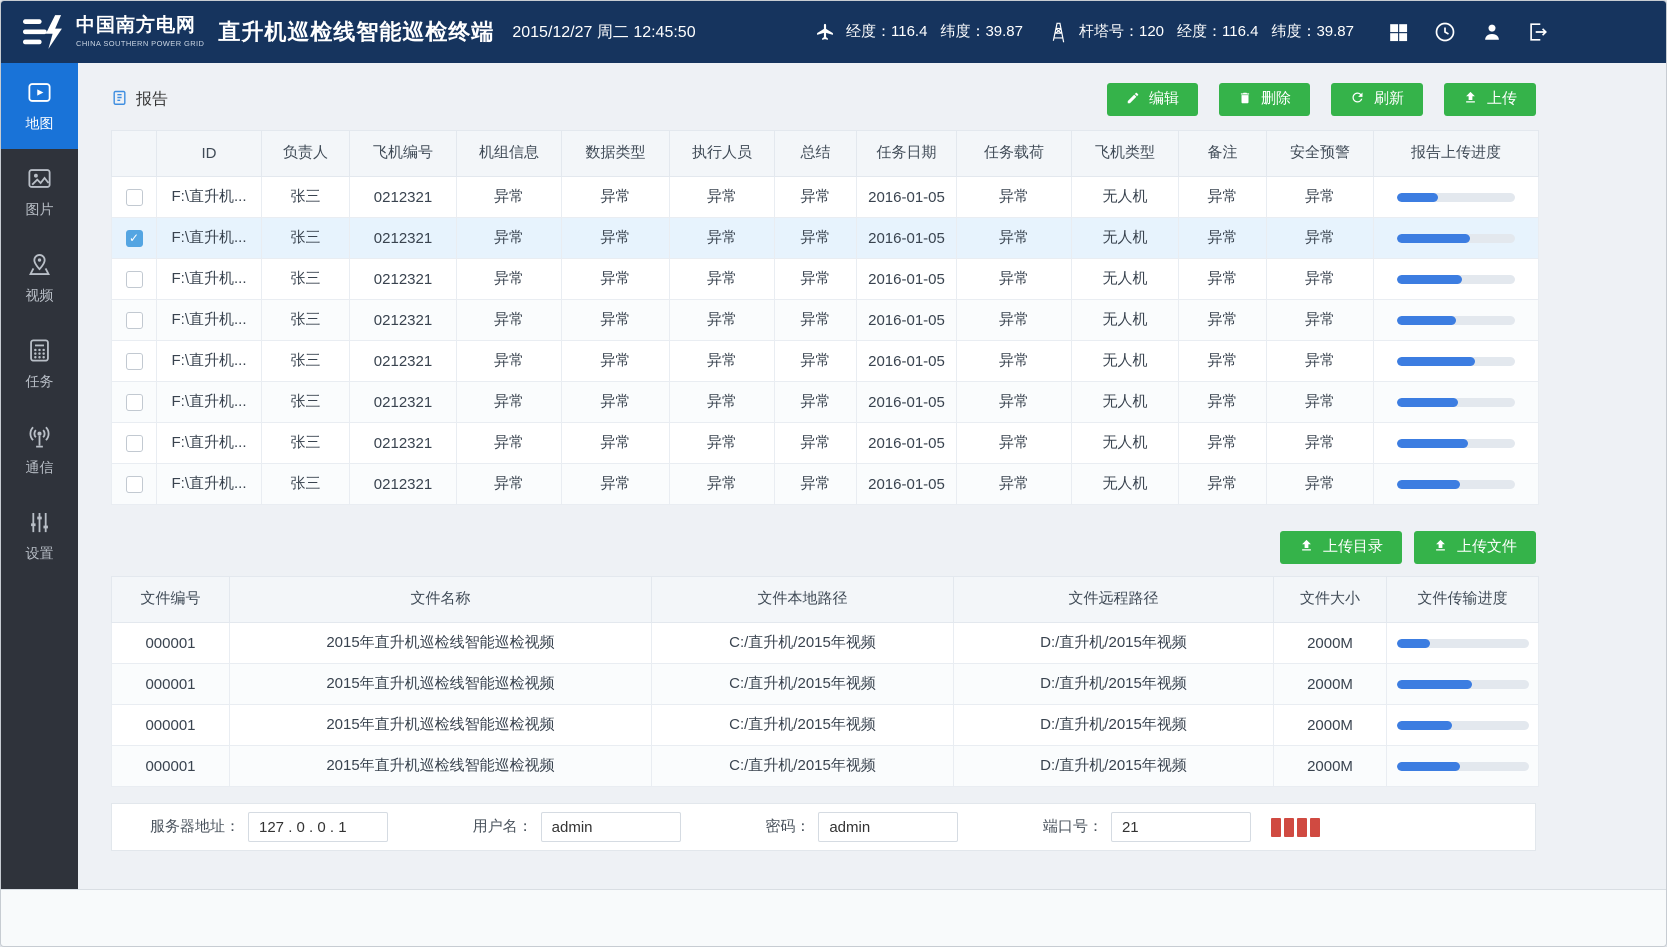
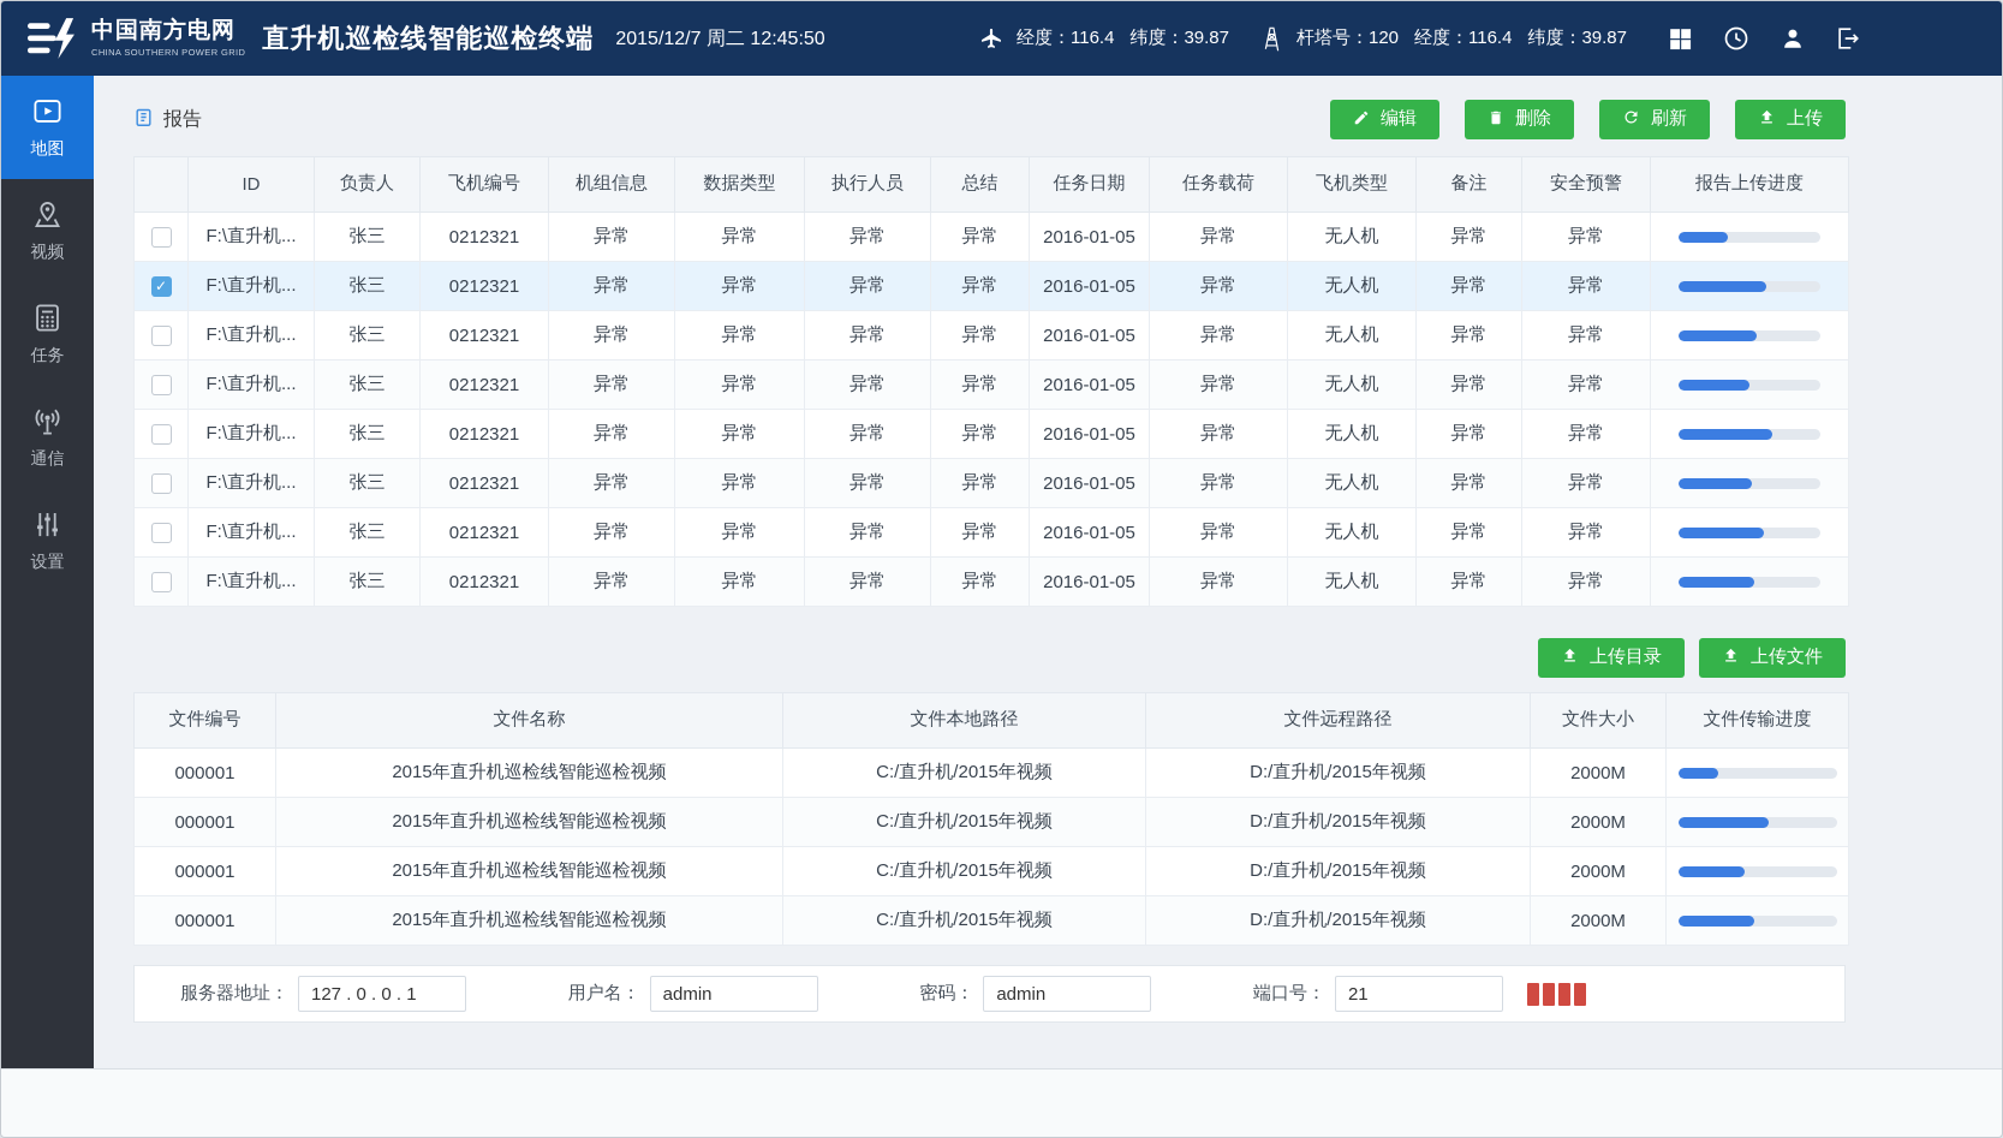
  中国南方电网
  CHINA SOUTHERN POWER GRID
  直升机巡检线智能巡检终端
- 2015/12/27 周二 12:45:50
+ 2015/12/7 周二 12:45:50
  经度：116.4
  纬度：39.87
  杆塔号：120
  经度：116.4
  纬度：39.87
  地图
- 图片
  视频
  任务
  通信
  设置
  报告
  编辑
  删除
  刷新
  上传
  	ID	负责人	飞机编号	机组信息	数据类型	执行人员	总结	任务日期	任务载荷	飞机类型	备注	安全预警	报告上传进度
  	F:\直升机...	张三	0212321	异常	异常	异常	异常	2016-01-05	异常	无人机	异常	异常
  	F:\直升机...	张三	0212321	异常	异常	异常	异常	2016-01-05	异常	无人机	异常	异常
  	F:\直升机...	张三	0212321	异常	异常	异常	异常	2016-01-05	异常	无人机	异常	异常
  	F:\直升机...	张三	0212321	异常	异常	异常	异常	2016-01-05	异常	无人机	异常	异常
  	F:\直升机...	张三	0212321	异常	异常	异常	异常	2016-01-05	异常	无人机	异常	异常
  	F:\直升机...	张三	0212321	异常	异常	异常	异常	2016-01-05	异常	无人机	异常	异常
  	F:\直升机...	张三	0212321	异常	异常	异常	异常	2016-01-05	异常	无人机	异常	异常
  	F:\直升机...	张三	0212321	异常	异常	异常	异常	2016-01-05	异常	无人机	异常	异常
  上传目录
  上传文件
  文件编号	文件名称	文件本地路径	文件远程路径	文件大小	文件传输进度
  000001	2015年直升机巡检线智能巡检视频	C:/直升机/2015年视频	D:/直升机/2015年视频	2000M
  000001	2015年直升机巡检线智能巡检视频	C:/直升机/2015年视频	D:/直升机/2015年视频	2000M
  000001	2015年直升机巡检线智能巡检视频	C:/直升机/2015年视频	D:/直升机/2015年视频	2000M
  000001	2015年直升机巡检线智能巡检视频	C:/直升机/2015年视频	D:/直升机/2015年视频	2000M
  服务器地址：
  127 . 0 . 0 . 1
  用户名：
  admin
  密码：
  admin
  端口号：
  21
